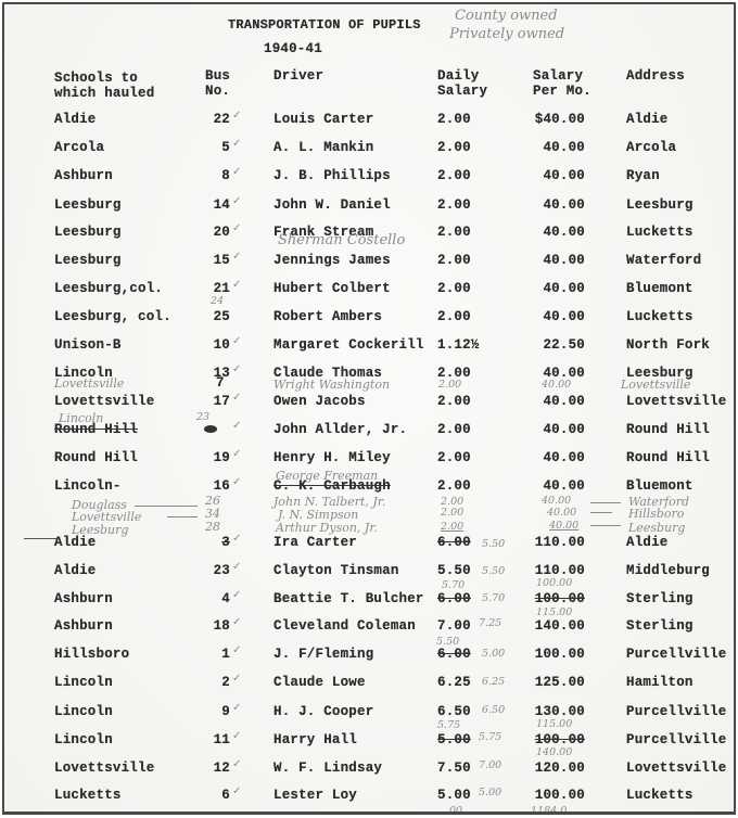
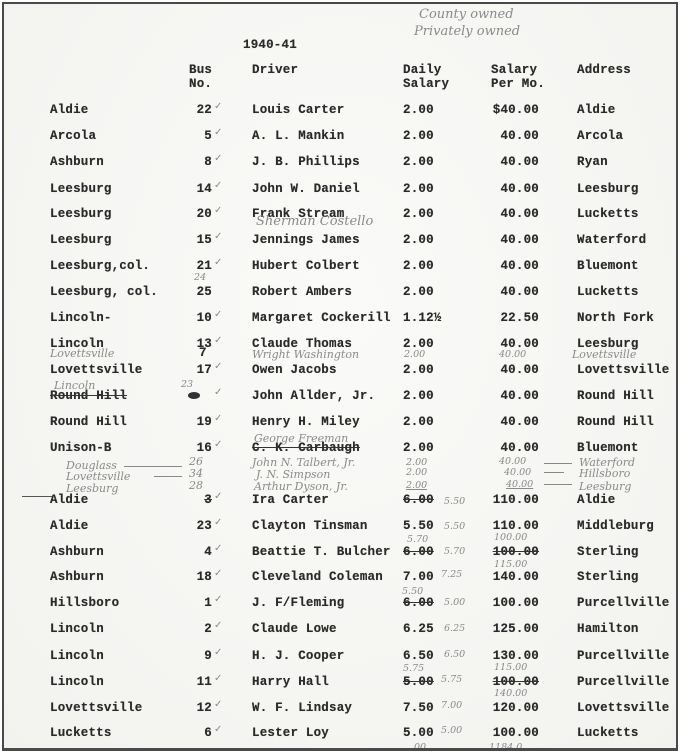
- TRANSPORTATION OF PUPILS
  County owned
  Privately owned
  1940-41
- Schools to
- which hauled
  Bus
  No.
  Driver
  Daily
  Salary
  Salary
  Per Mo.
  Address
  Aldie
  22
  Louis Carter
  2.00
  $40.00
  Aldie
  ✓
  Arcola
  5
  A. L. Mankin
  2.00
  40.00
  Arcola
  ✓
  Ashburn
  8
  J. B. Phillips
  2.00
  40.00
  Ryan
  ✓
  Leesburg
  14
  John W. Daniel
  2.00
  40.00
  Leesburg
  ✓
  Leesburg
  20
  Frank Stream
  2.00
  40.00
  Lucketts
  ✓
  Leesburg
  15
  Jennings James
  2.00
  40.00
  Waterford
  ✓
  Leesburg,col.
  21
  Hubert Colbert
  2.00
  40.00
  Bluemont
  ✓
  Leesburg, col.
  25
  Robert Ambers
  2.00
  40.00
  Lucketts
- Unison-B
+ Lincoln-
  10
  Margaret Cockerill
  1.12½
  22.50
  North Fork
  ✓
  Lincoln
  13
  Claude Thomas
  2.00
  40.00
  Leesburg
  ✓
  Lovettsville
  17
  Owen Jacobs
  2.00
  40.00
  Lovettsville
  ✓
  Round Hill
  John Allder, Jr.
  2.00
  40.00
  Round Hill
  ✓
  Round Hill
  19
  Henry H. Miley
  2.00
  40.00
  Round Hill
  ✓
- Lincoln-
+ Unison-B
  16
  C. K. Carbaugh
  2.00
  40.00
  Bluemont
  ✓
  Aldie
  3
  Ira Carter
  6.00
  110.00
  Aldie
  ✓
  Aldie
  23
  Clayton Tinsman
  5.50
  110.00
  Middleburg
  ✓
  Ashburn
  4
  Beattie T. Bulcher
  6.00
  100.00
  Sterling
  ✓
  Ashburn
  18
  Cleveland Coleman
  7.00
  140.00
  Sterling
  ✓
  Hillsboro
  1
  J. F/Fleming
  6.00
  100.00
  Purcellville
  ✓
  Lincoln
  2
  Claude Lowe
  6.25
  125.00
  Hamilton
  ✓
  Lincoln
  9
  H. J. Cooper
  6.50
  130.00
  Purcellville
  ✓
  Lincoln
  11
  Harry Hall
  5.00
  100.00
  Purcellville
  ✓
  Lovettsville
  12
  W. F. Lindsay
  7.50
  120.00
  Lovettsville
  ✓
  Lucketts
  6
  Lester Loy
  5.00
  100.00
  Lucketts
  ✓
  Sherman Costello
  24
  Lovettsville
  7
  Wright Washington
  2.00
  40.00
  Lovettsville
  Lincoln
  23
  George Freeman
  Douglass
  Lovettsville
  Leesburg
  26
  34
  28
  John N. Talbert, Jr.
  J. N. Simpson
  Arthur Dyson, Jr.
  2.00
  2.00
  2.00
  40.00
  40.00
  40.00
  Waterford
  Hillsboro
  Leesburg
  5.50
  5.50
  5.70
  5.70
  7.25
  5.50
  5.00
  6.25
  6.50
  5.75
  5.75
  7.00
  5.00
  100.00
  115.00
  115.00
  140.00
  00
  1184.0
